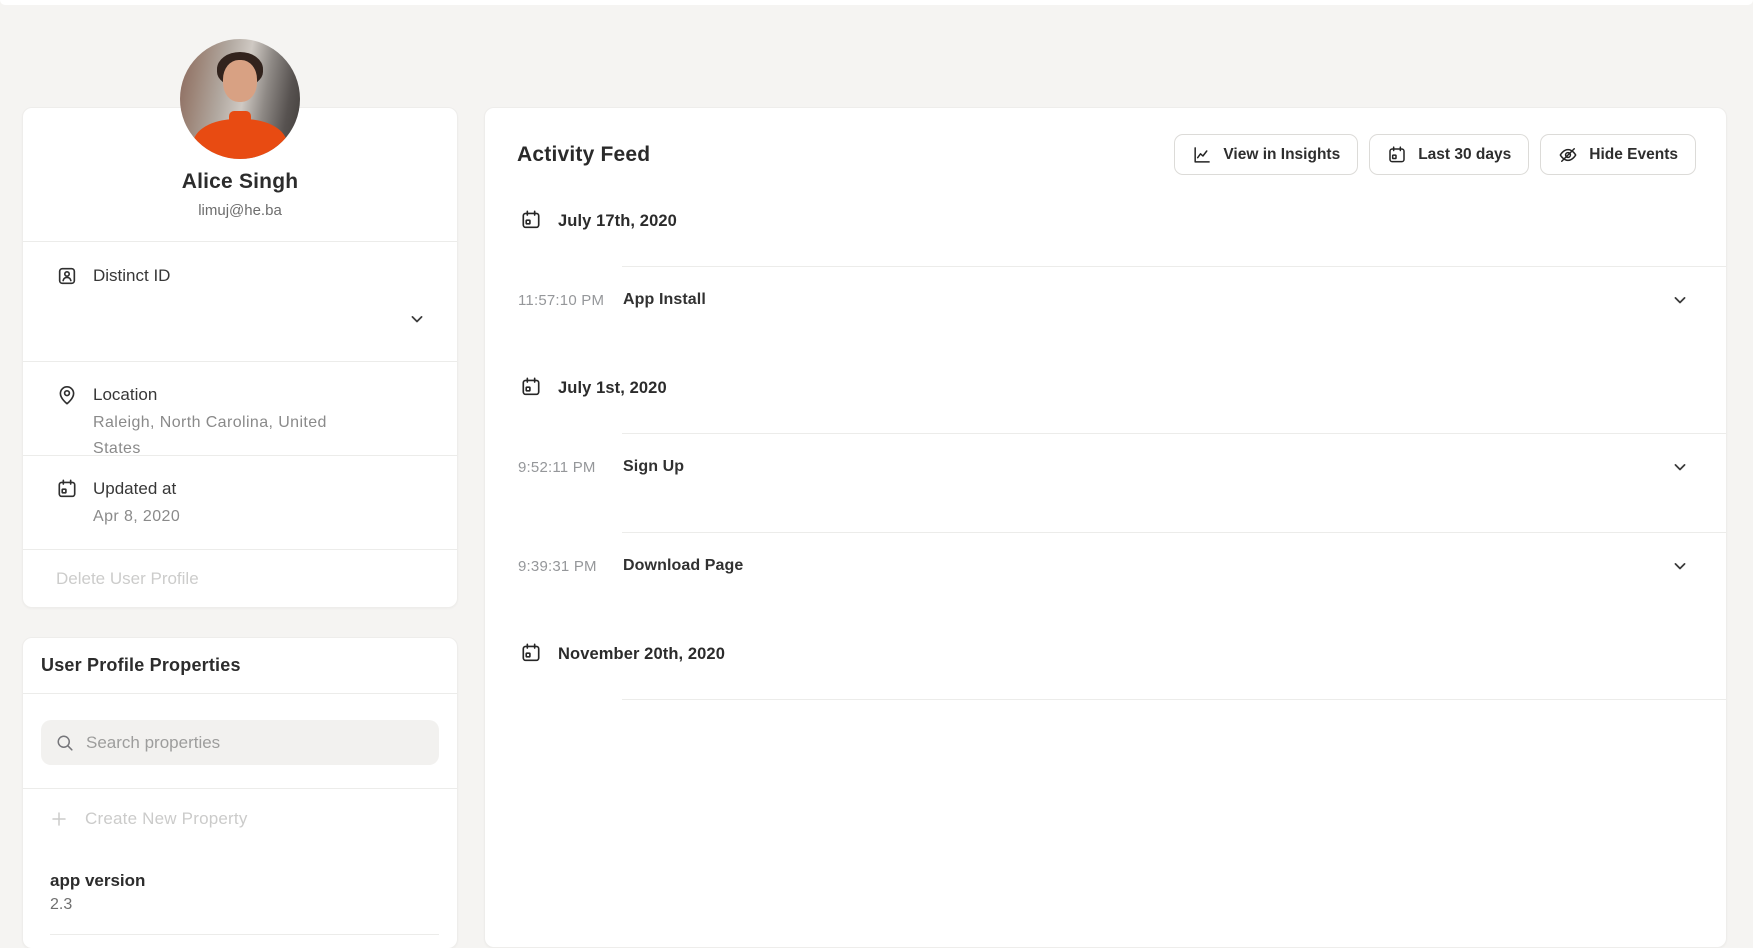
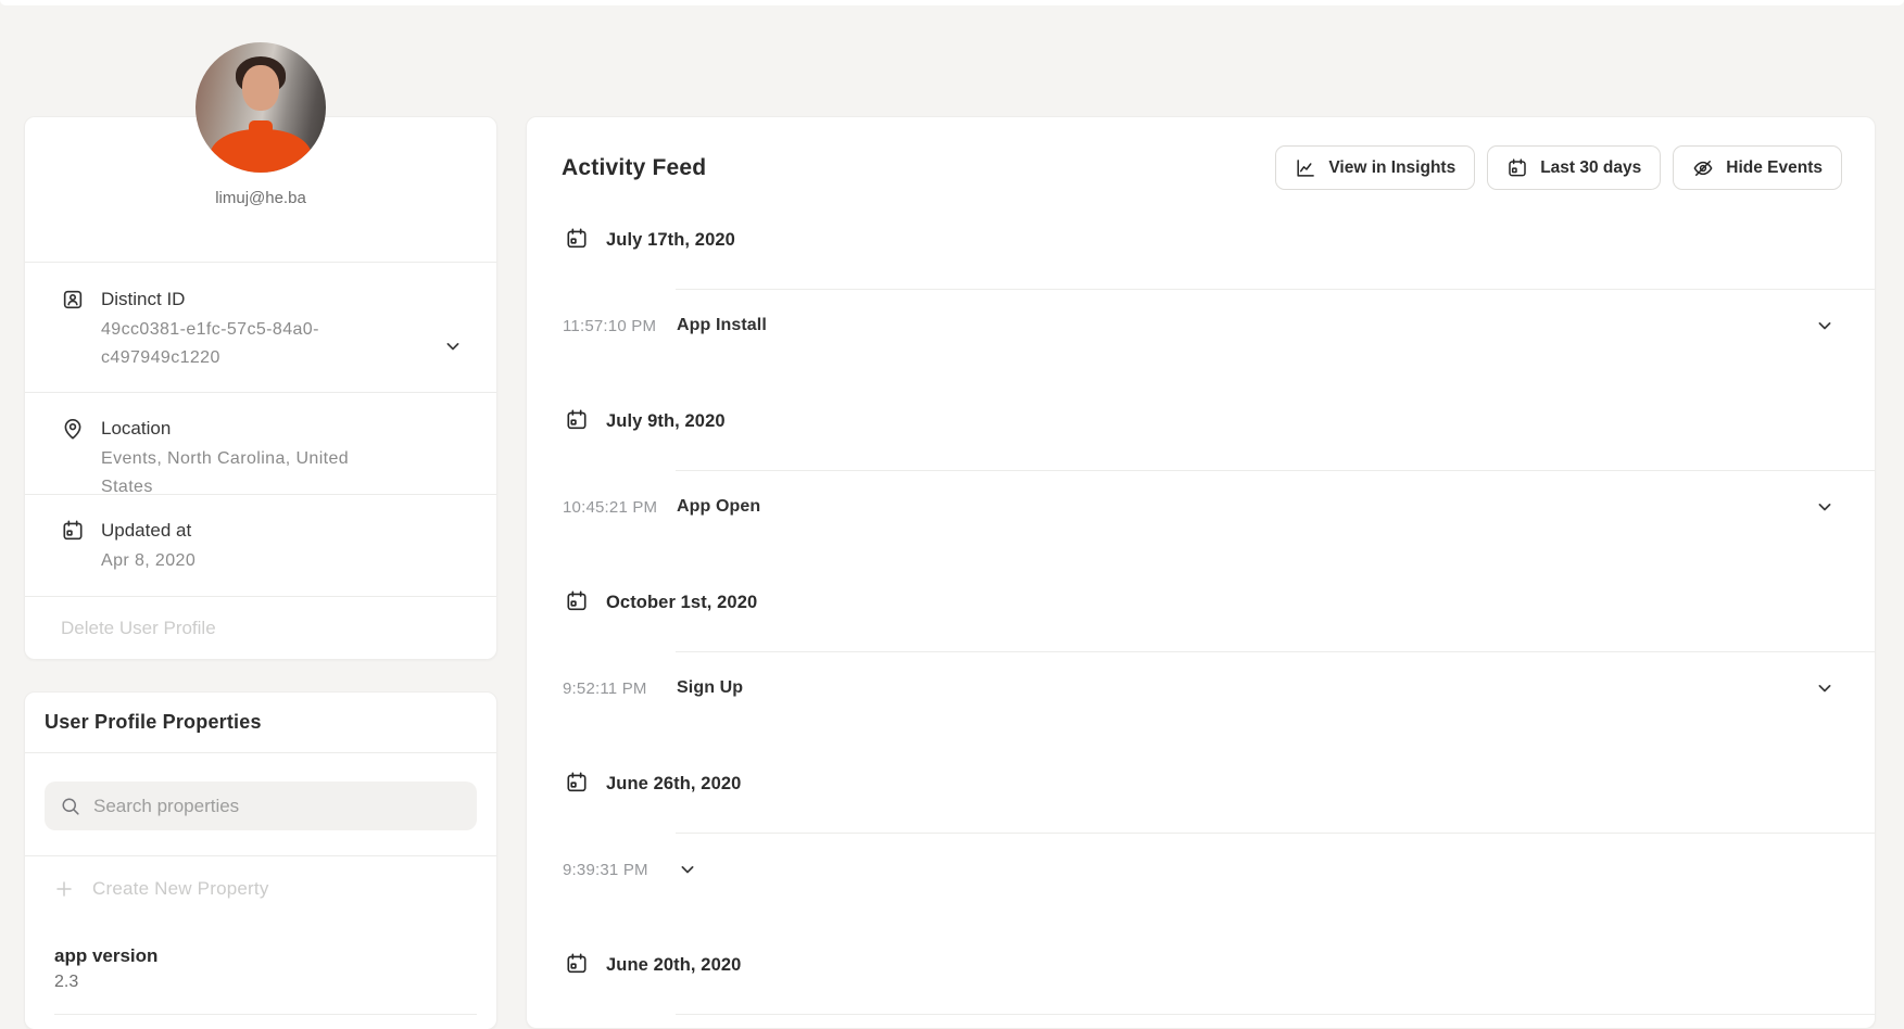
- Alice Singh
  limuj@he.ba
  Distinct ID
+ 49cc0381-e1fc-57c5-84a0-c497949c1220
  Location
- Raleigh, North Carolina, United States
+ Events, North Carolina, United States
  Updated at
  Apr 8, 2020
  Delete User Profile
  User Profile Properties
  Search properties
  Create New Property
  app version
  2.3
  Activity Feed
  View in Insights
  Last 30 days
  Hide Events
  July 17th, 2020
  11:57:10 PM
  App Install
+ July 9th, 2020
+ 10:45:21 PM
+ App Open
- July 1st, 2020
+ October 1st, 2020
  9:52:11 PM
  Sign Up
+ June 26th, 2020
  9:39:31 PM
- Download Page
- November 20th, 2020
+ June 20th, 2020
